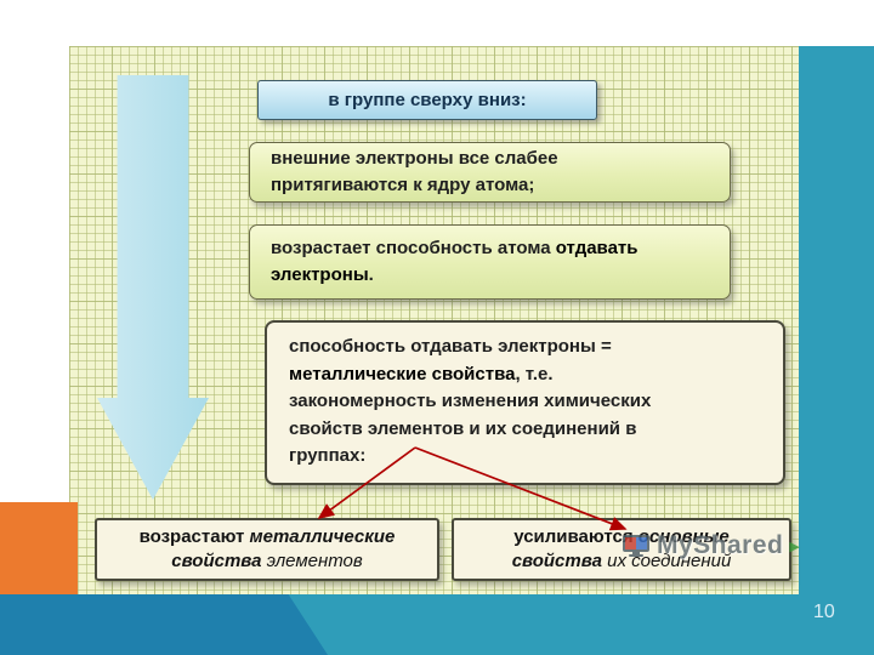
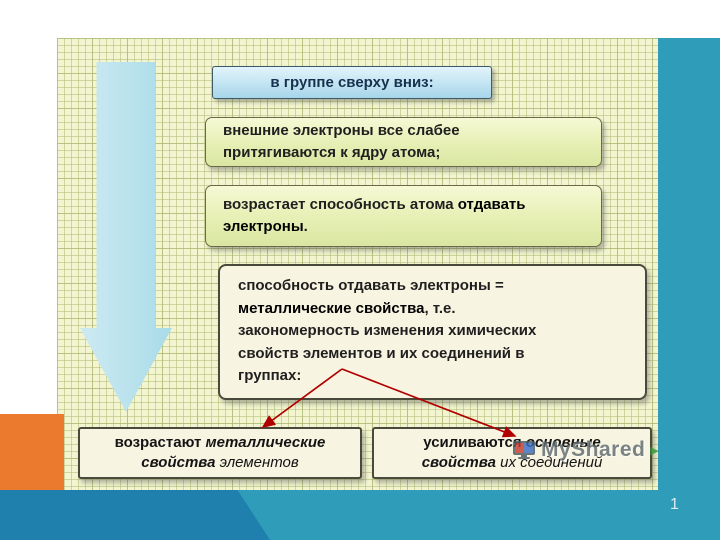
  в группе сверху вниз:
  внешние электроны все слабее притягиваются к ядру атома;
  возрастает способность атома отдавать электроны.
  способность отдавать электроны = металлические свойства, т.е. закономерность изменения химических свойств элементов и их соединений в группах:
  возрастают металлические свойства элементов
  усиливаются основные свойства их соединений
  MyShared
  ▶
- 10
+ 1
